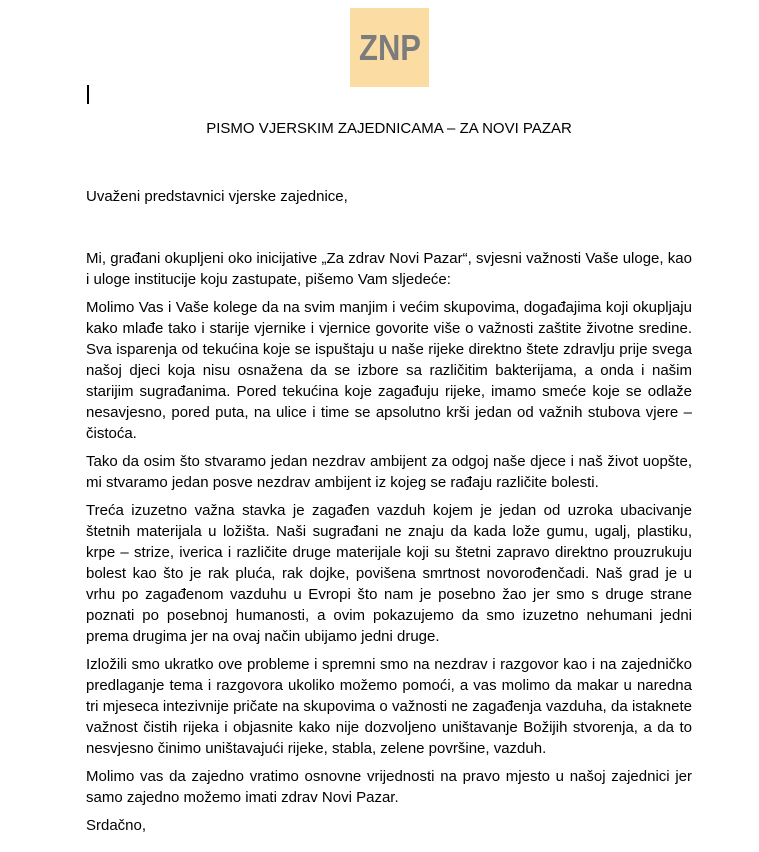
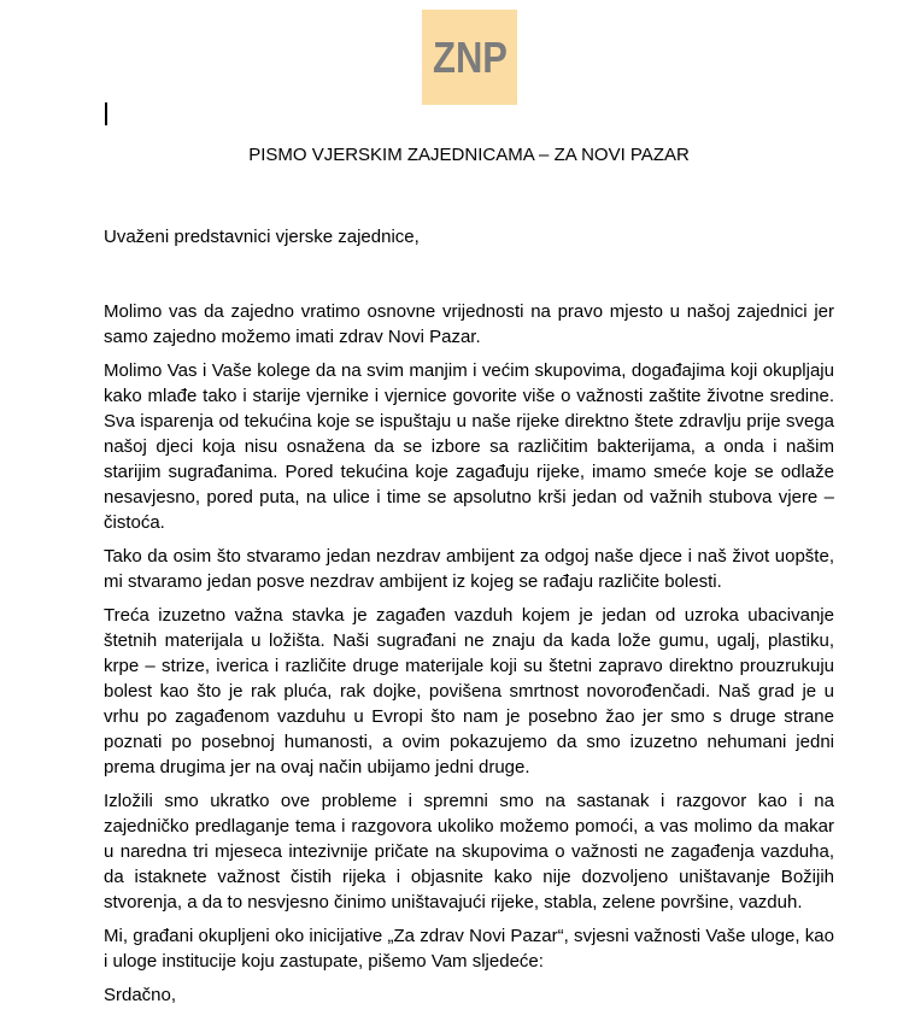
  ZNP
  PISMO VJERSKIM ZAJEDNICAMA – ZA NOVI PAZAR
  Uvaženi predstavnici vjerske zajednice,
- Mi, građani okupljeni oko inicijative „Za zdrav Novi Pazar“, svjesni važnosti Vaše uloge, kao i uloge institucije koju zastupate, pišemo Vam sljedeće:
+ Molimo vas da zajedno vratimo osnovne vrijednosti na pravo mjesto u našoj zajednici jer samo zajedno možemo imati zdrav Novi Pazar.
  Molimo Vas i Vaše kolege da na svim manjim i većim skupovima, događajima koji okupljaju kako mlađe tako i starije vjernike i vjernice govorite više o važnosti zaštite životne sredine. Sva isparenja od tekućina koje se ispuštaju u naše rijeke direktno štete zdravlju prije svega našoj djeci koja nisu osnažena da se izbore sa različitim bakterijama, a onda i našim starijim sugrađanima. Pored tekućina koje zagađuju rijeke, imamo smeće koje se odlaže nesavjesno, pored puta, na ulice i time se apsolutno krši jedan od važnih stubova vjere – čistoća.
  Tako da osim što stvaramo jedan nezdrav ambijent za odgoj naše djece i naš život uopšte, mi stvaramo jedan posve nezdrav ambijent iz kojeg se rađaju različite bolesti.
  Treća izuzetno važna stavka je zagađen vazduh kojem je jedan od uzroka ubacivanje štetnih materijala u ložišta. Naši sugrađani ne znaju da kada lože gumu, ugalj, plastiku, krpe – strize, iverica i različite druge materijale koji su štetni zapravo direktno prouzrukuju bolest kao što je rak pluća, rak dojke, povišena smrtnost novorođenčadi. Naš grad je u vrhu po zagađenom vazduhu u Evropi što nam je posebno žao jer smo s druge strane poznati po posebnoj humanosti, a ovim pokazujemo da smo izuzetno nehumani jedni prema drugima jer na ovaj način ubijamo jedni druge.
- Izložili smo ukratko ove probleme i spremni smo na nezdrav i razgovor kao i na zajedničko predlaganje tema i razgovora ukoliko možemo pomoći, a vas molimo da makar u naredna tri mjeseca intezivnije pričate na skupovima o važnosti ne zagađenja vazduha, da istaknete važnost čistih rijeka i objasnite kako nije dozvoljeno uništavanje Božijih stvorenja, a da to nesvjesno činimo uništavajući rijeke, stabla, zelene površine, vazduh.
+ Izložili smo ukratko ove probleme i spremni smo na sastanak i razgovor kao i na zajedničko predlaganje tema i razgovora ukoliko možemo pomoći, a vas molimo da makar u naredna tri mjeseca intezivnije pričate na skupovima o važnosti ne zagađenja vazduha, da istaknete važnost čistih rijeka i objasnite kako nije dozvoljeno uništavanje Božijih stvorenja, a da to nesvjesno činimo uništavajući rijeke, stabla, zelene površine, vazduh.
- Molimo vas da zajedno vratimo osnovne vrijednosti na pravo mjesto u našoj zajednici jer samo zajedno možemo imati zdrav Novi Pazar.
+ Mi, građani okupljeni oko inicijative „Za zdrav Novi Pazar“, svjesni važnosti Vaše uloge, kao i uloge institucije koju zastupate, pišemo Vam sljedeće:
  Srdačno,
